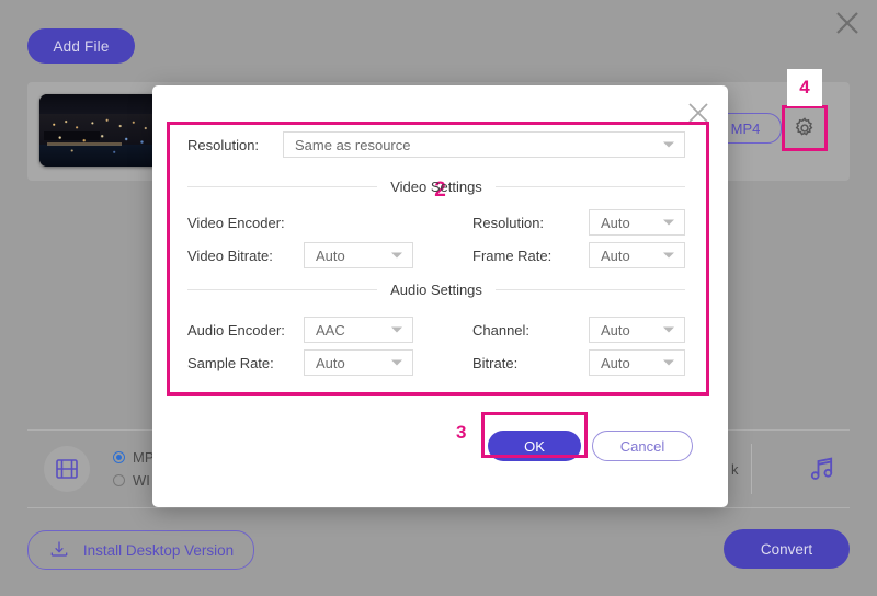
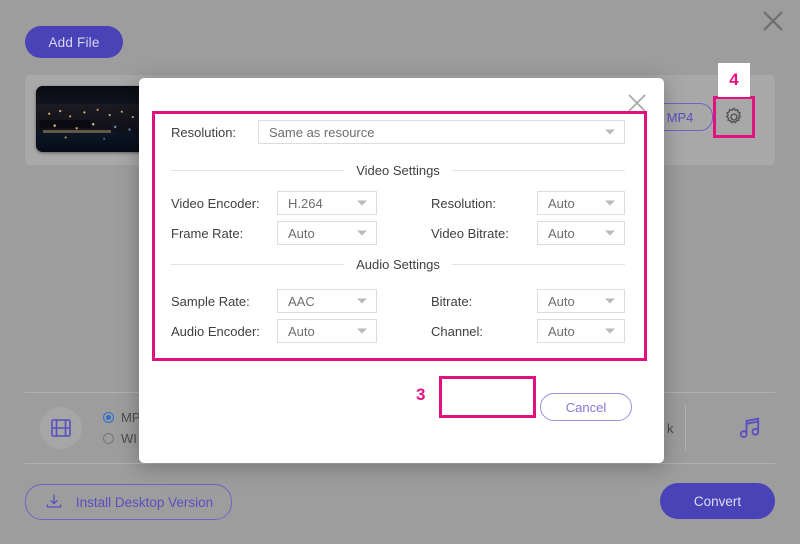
  Add File
  MP4
  MP
  WI
  k
  Install Desktop Version
  Convert
- 2
  Resolution:
  Same as resource
  Video Settings
  Video Encoder:
+ H.264
  Resolution:
  Auto
- Video Bitrate:
+ Frame Rate:
  Auto
- Frame Rate:
+ Video Bitrate:
  Auto
  Audio Settings
- Audio Encoder:
+ Sample Rate:
  AAC
- Channel:
+ Bitrate:
  Auto
- Sample Rate:
+ Audio Encoder:
  Auto
- Bitrate:
+ Channel:
  Auto
- OK
  Cancel
  3
  4
